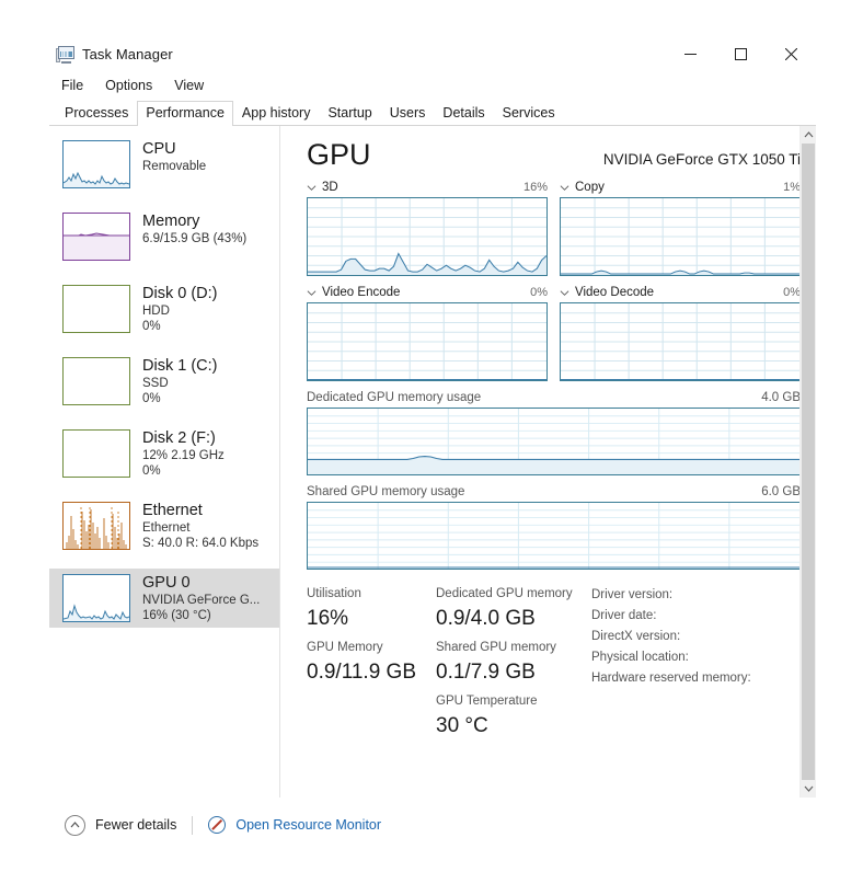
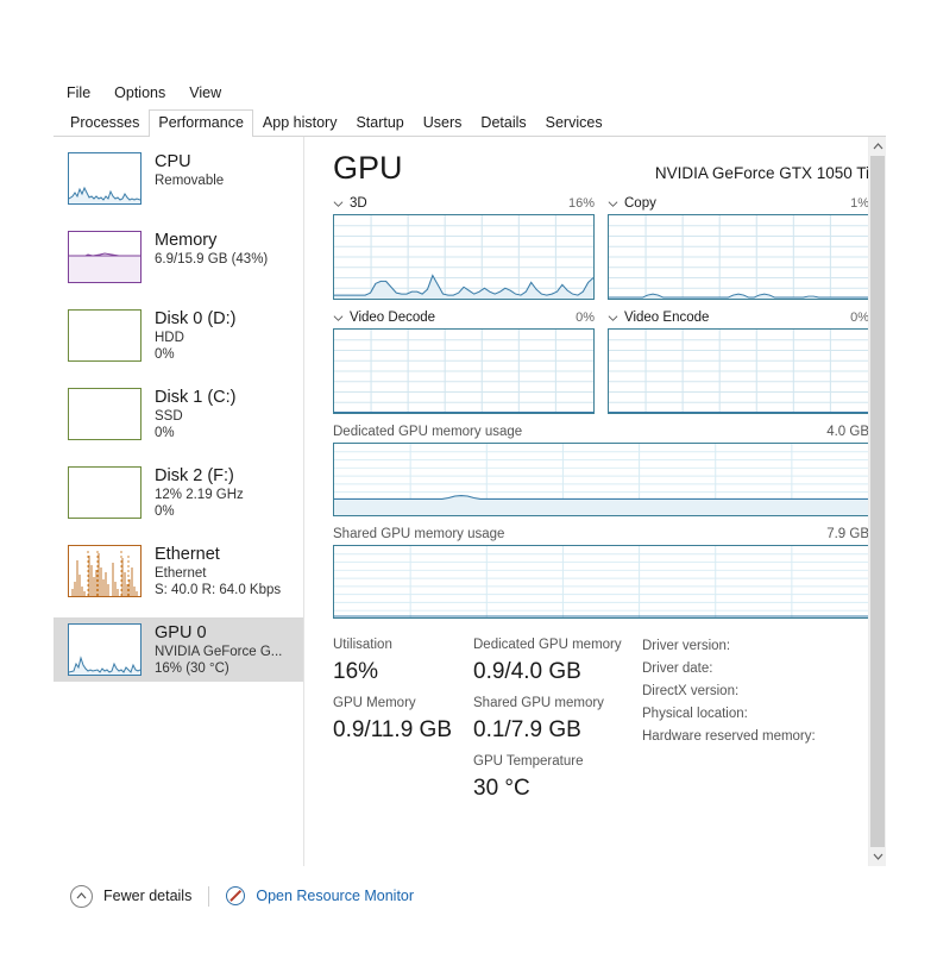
- Task Manager
  File
  Options
  View
  Processes
  Performance
  App history
  Startup
  Users
  Details
  Services
  CPU
  Removable
  Memory
  6.9/15.9 GB (43%)
  Disk 0 (D:)
  HDD
  0%
  Disk 1 (C:)
  SSD
  0%
  Disk 2 (F:)
  12% 2.19 GHz
  0%
  Ethernet
  Ethernet
  S: 40.0 R: 64.0 Kbps
  GPU 0
  NVIDIA GeForce G...
  16% (30 °C)
  GPU
  NVIDIA GeForce GTX 1050 T
  3D
  16%
  Copy
  1%
- Video Encode
+ Video Decode
  0%
- Video Decode
+ Video Encode
  0%
  Dedicated GPU memory usage
  4.0 GB
  Shared GPU memory usage
- 6.0 GB
+ 7.9 GB
  Utilisation
  16%
  GPU Memory
  0.9/11.9 GB
  Dedicated GPU memory
  0.9/4.0 GB
  Shared GPU memory
  0.1/7.9 GB
  GPU Temperature
  30 °C
  Driver version:
  Driver date:
  DirectX version:
  Physical location:
  Hardware reserved memory:
  Fewer details
  Open Resource Monitor
